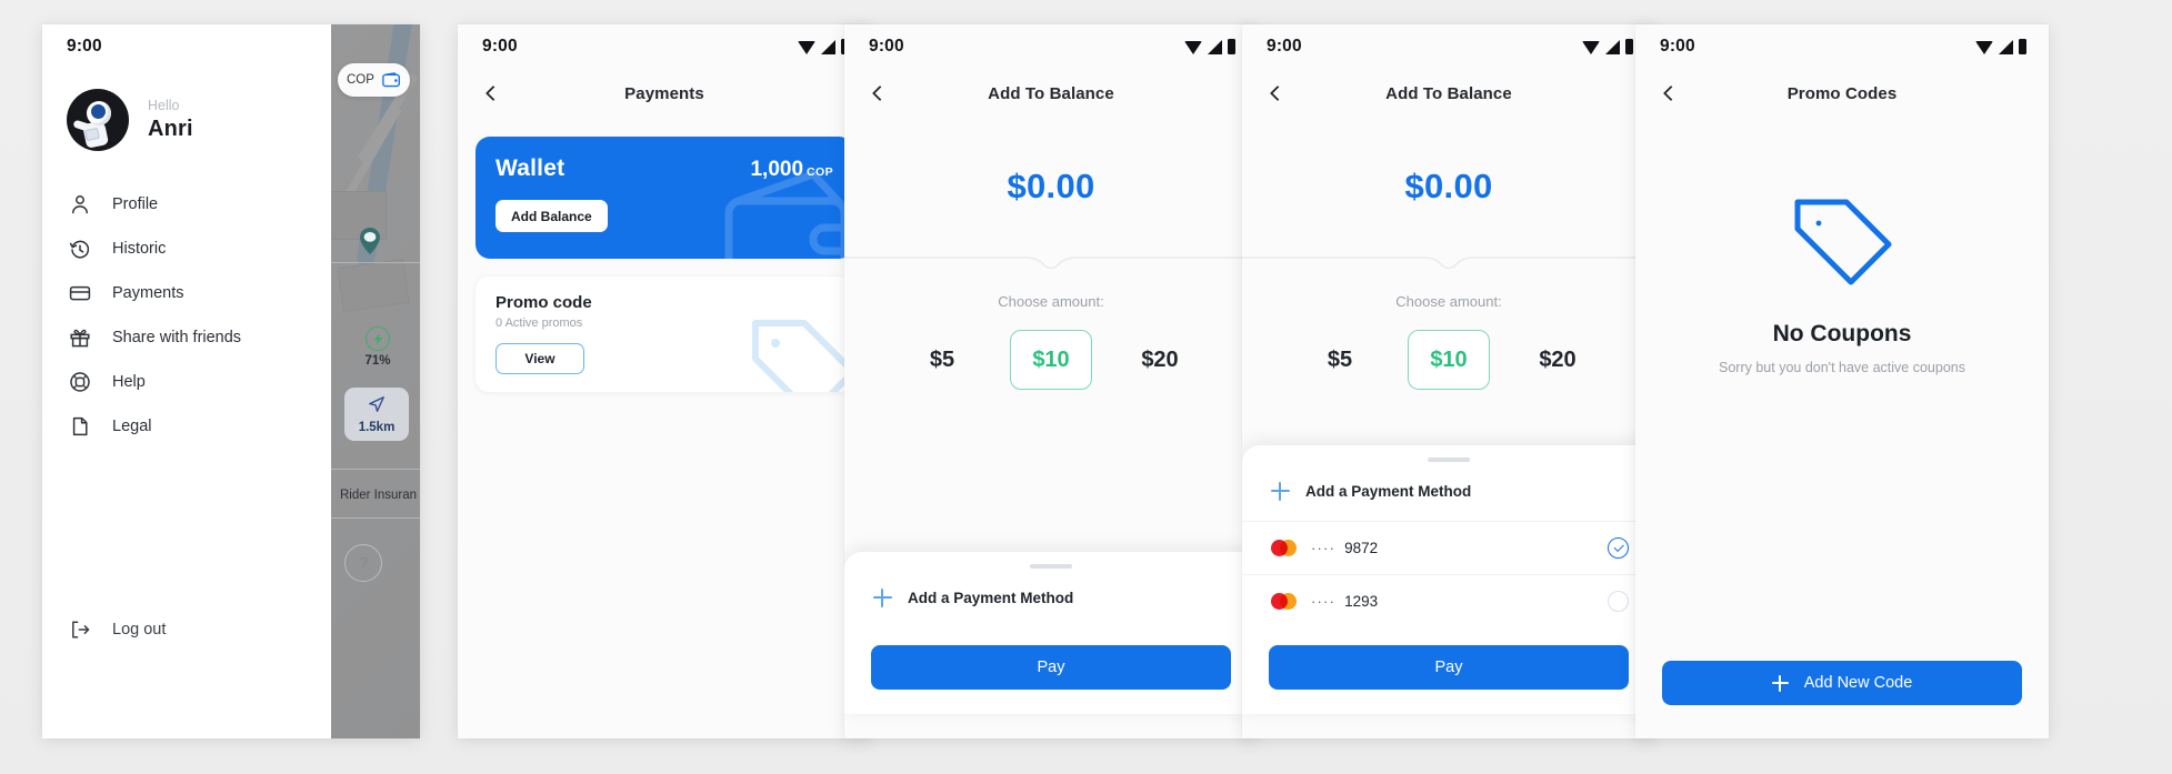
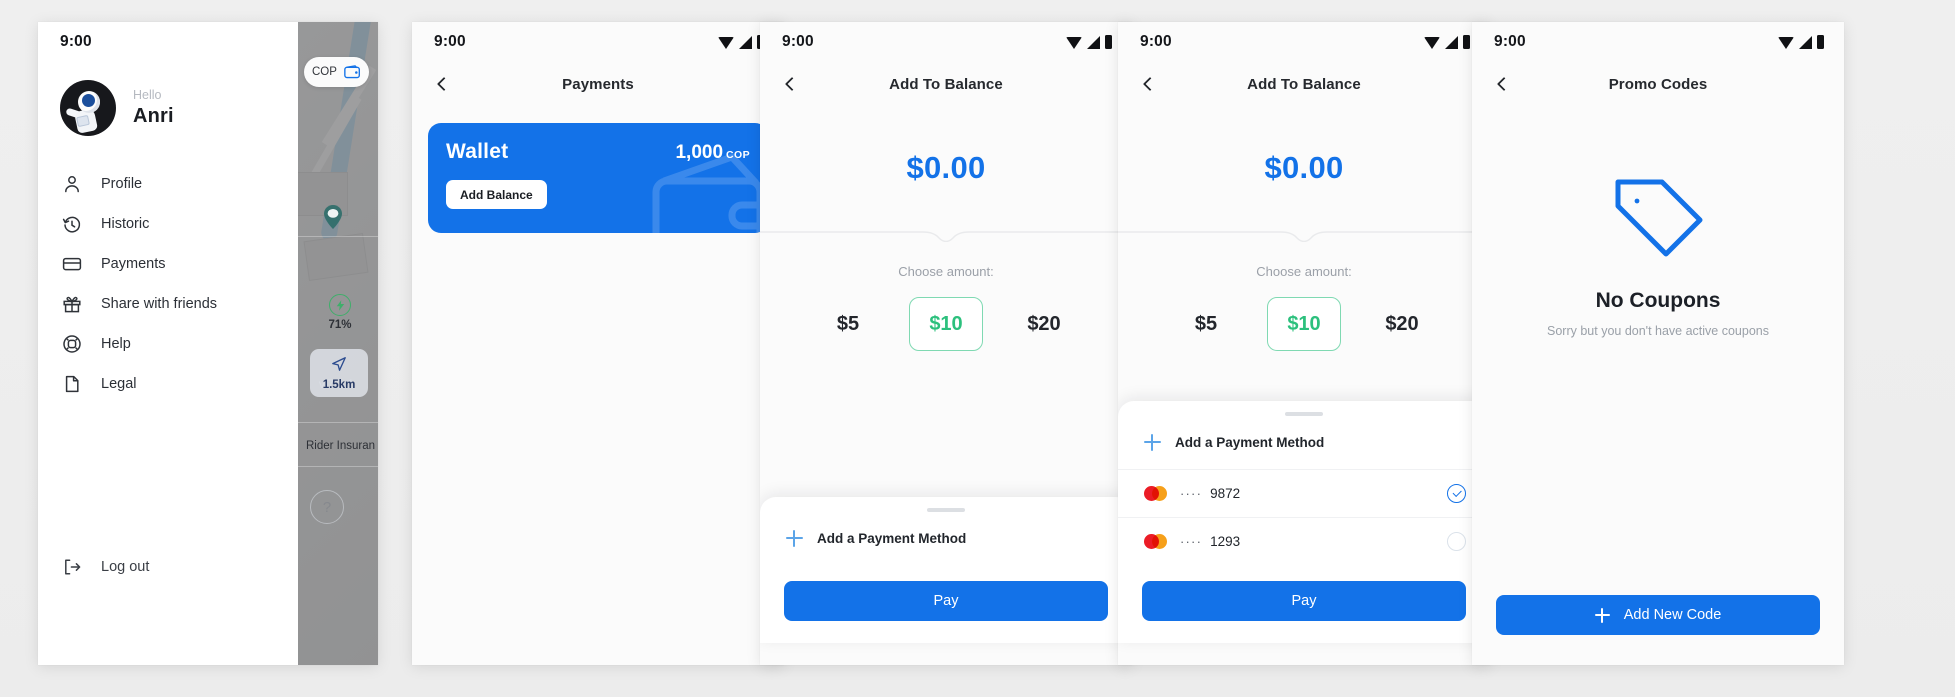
  COP
  71%
  1.5km
  Rider Insuran
  9:00
  Hello
  Anri
  Profile
  Historic
  Payments
  Share with friends
  Help
  Legal
  v.7.1.1
  Log out
  9:00
  Payments
  Wallet
  1,000 COP
  Add Balance
- Promo code
- 0 Active promos
- View
  9:00
  Add To Balance
  $0.00
  Choose amount:
  $5
  $10
  $20
  Add a Payment Method
  Pay
  9:00
  Add To Balance
  $0.00
  Choose amount:
  $5
  $10
  $20
  Add a Payment Method
  ····
  9872
  ····
  1293
  Pay
  9:00
  Promo Codes
  No Coupons
  Sorry but you don't have active coupons
  Add New Code
